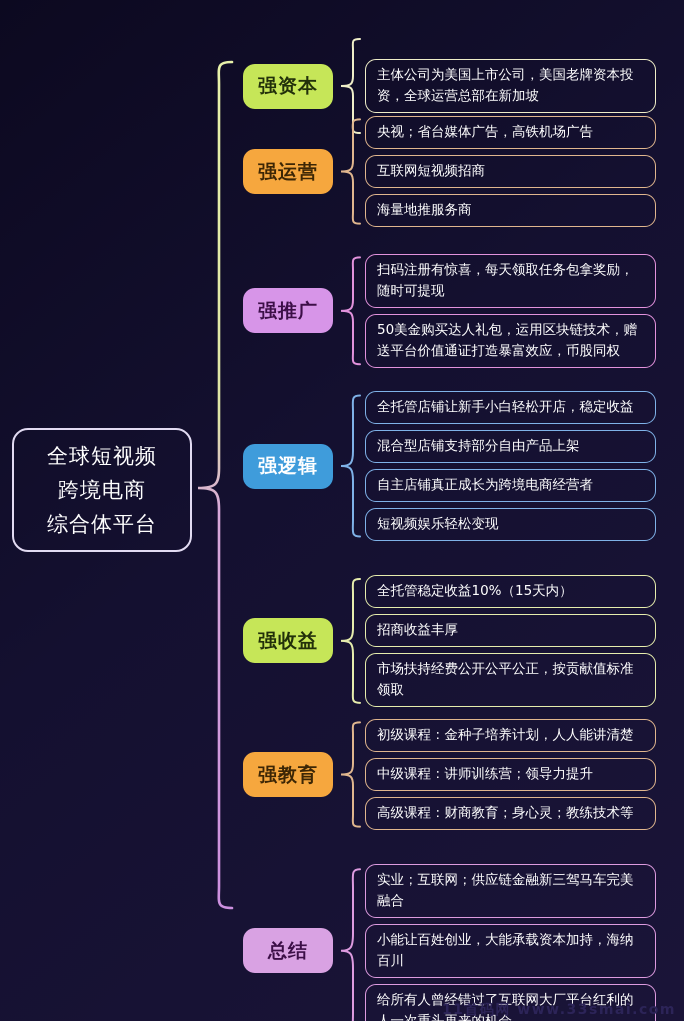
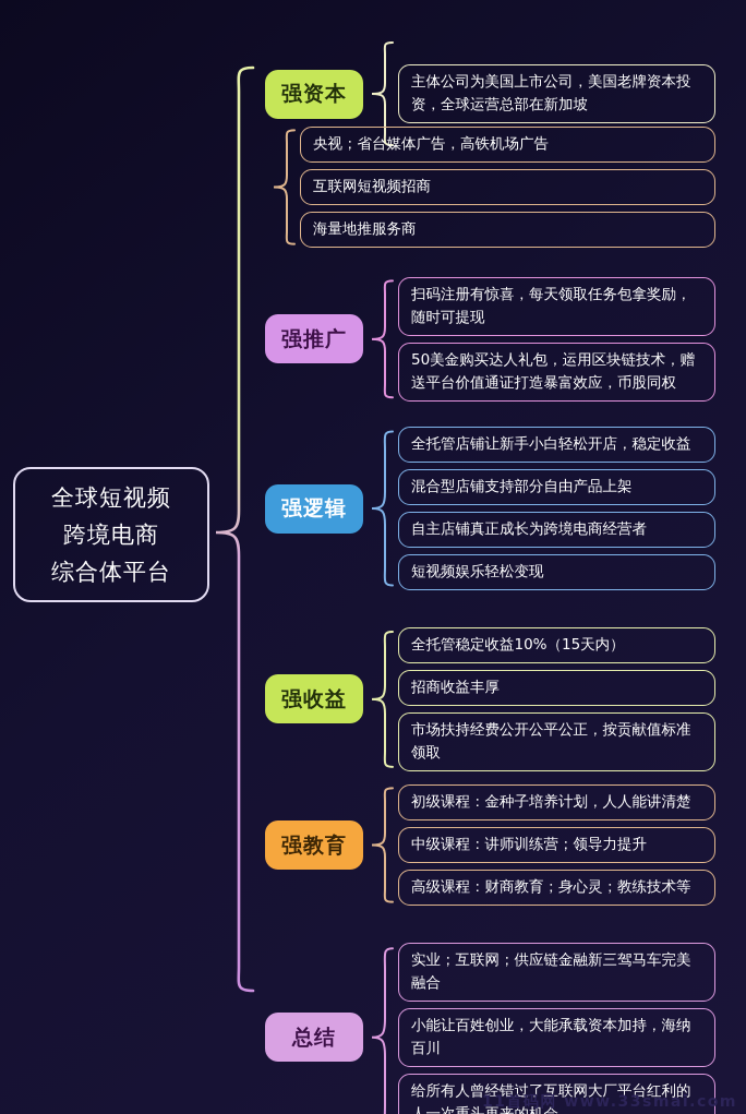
  全球短视频
  跨境电商
  综合体平台
  强资本
  主体公司为美国上市公司，美国老牌资本投资，全球运营总部在新加坡
- 强运营
  央视；省台媒体广告，高铁机场广告
  互联网短视频招商
  海量地推服务商
  强推广
  扫码注册有惊喜，每天领取任务包拿奖励，随时可提现
  50美金购买达人礼包，运用区块链技术，赠送平台价值通证打造暴富效应，币股同权
  强逻辑
  全托管店铺让新手小白轻松开店，稳定收益
  混合型店铺支持部分自由产品上架
  自主店铺真正成长为跨境电商经营者
  短视频娱乐轻松变现
  强收益
  全托管稳定收益10%（15天内）
  招商收益丰厚
  市场扶持经费公开公平公正，按贡献值标准领取
  强教育
  初级课程：金种子培养计划，人人能讲清楚
  中级课程：讲师训练营；领导力提升
  高级课程：财商教育；身心灵；教练技术等
  总结
  实业；互联网；供应链金融新三驾马车完美融合
  小能让百姓创业，大能承载资本加持，海纳百川
  11首码网 www.33smai.com
